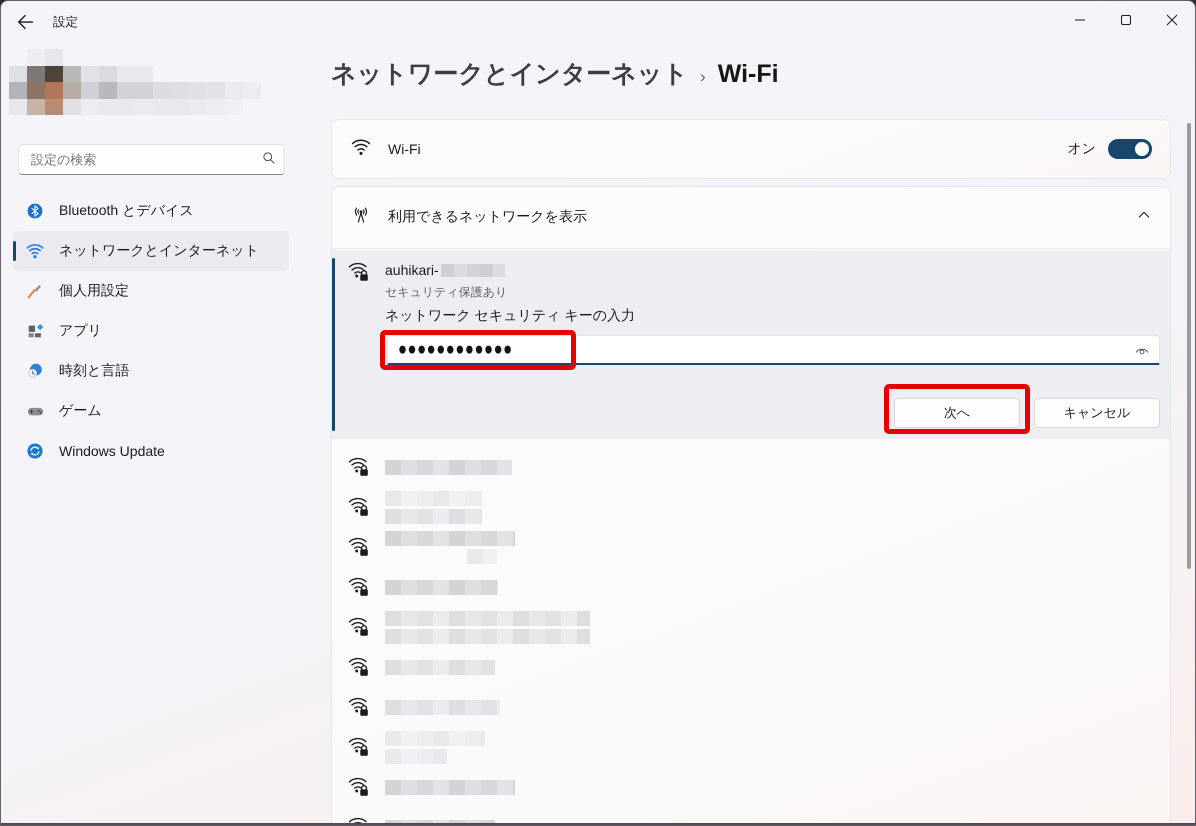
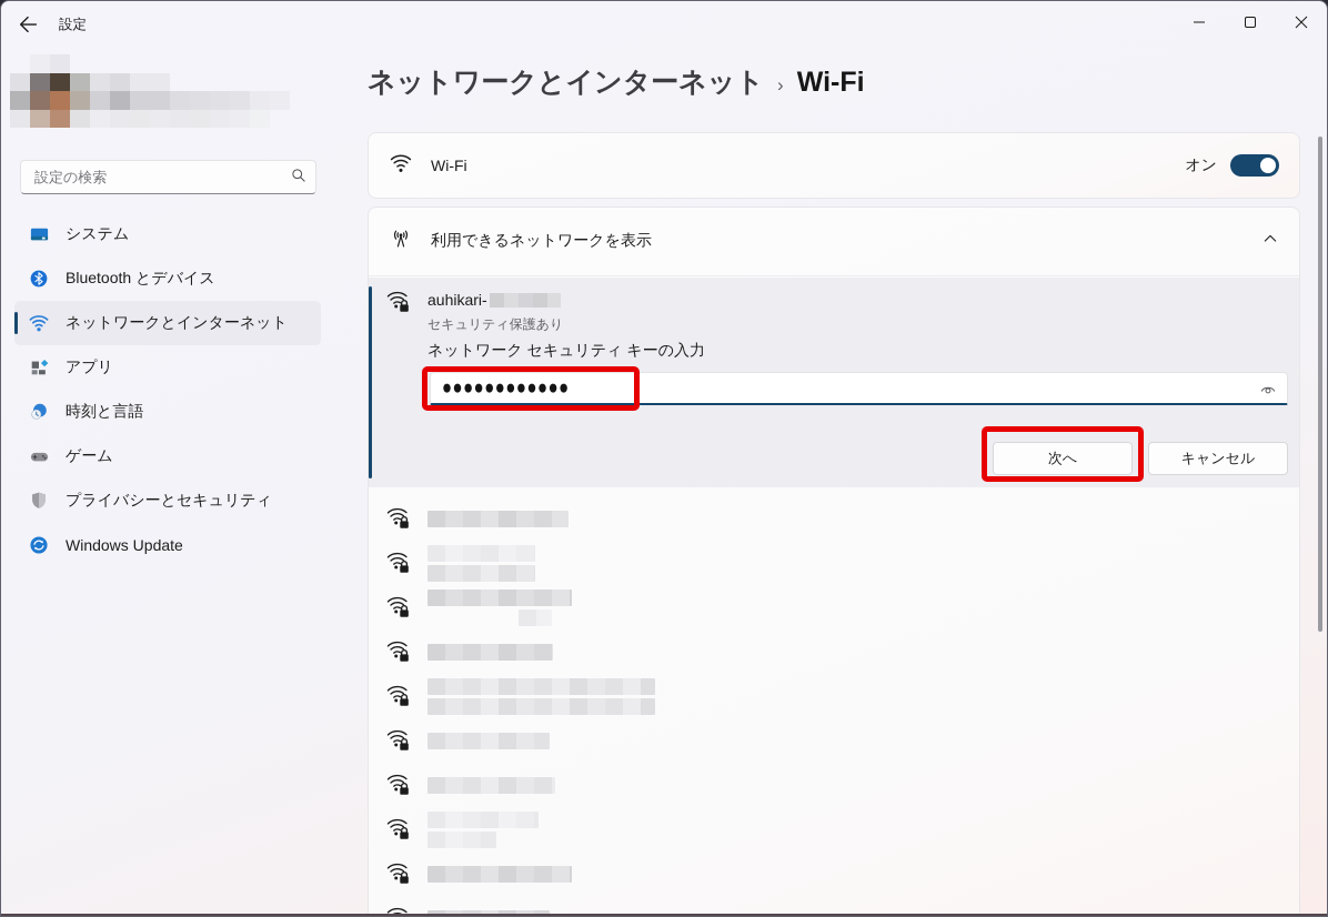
  設定
  設定の検索
+ システム
  Bluetooth とデバイス
  ネットワークとインターネット
- 個人用設定
  アプリ
  時刻と言語
  ゲーム
+ プライバシーとセキュリティ
  Windows Update
  ネットワークとインターネット
  ›
  Wi-Fi
  Wi-Fi
  オン
  利用できるネットワークを表示
  auhikari-
  セキュリティ保護あり
  ネットワーク セキュリティ キーの入力
  ●●●●●●●●●●●●
  次へ
  キャンセル
